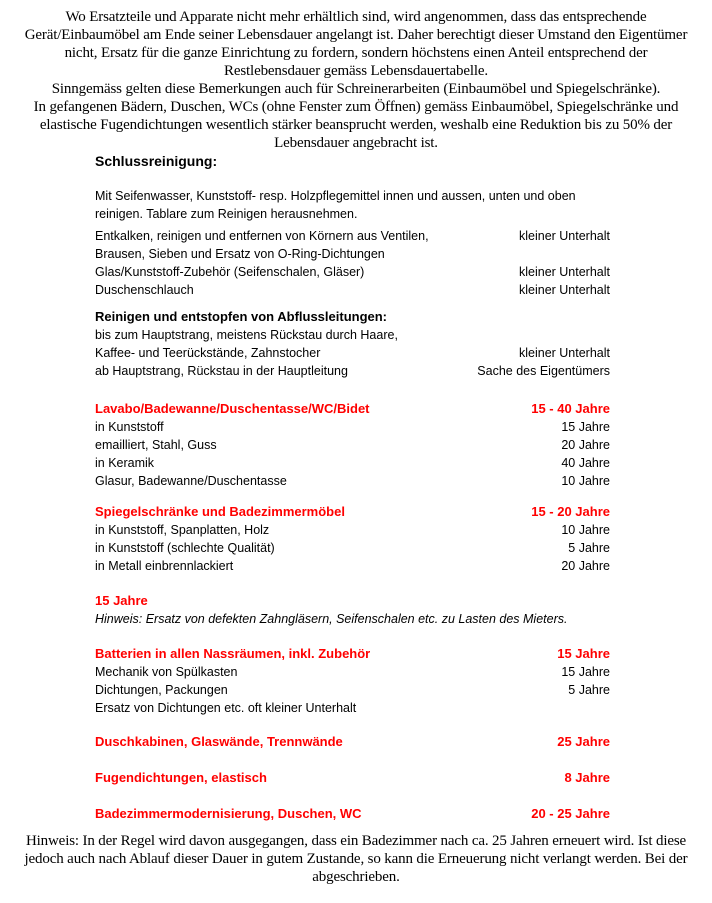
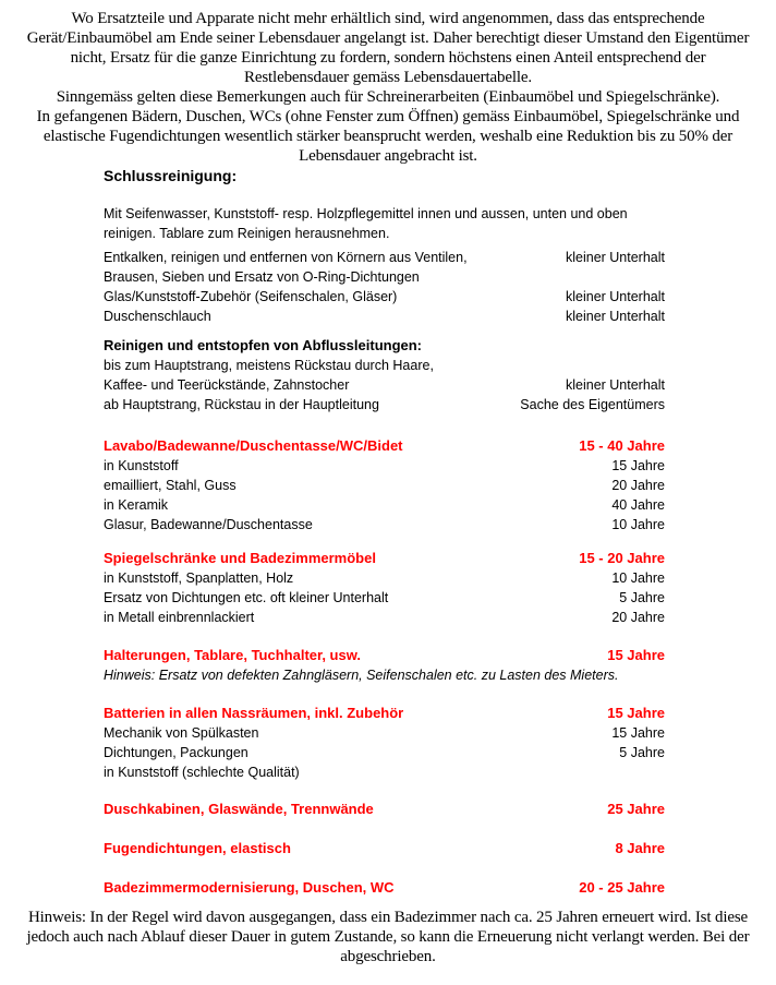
  Wo Ersatzteile und Apparate nicht mehr erhältlich sind, wird angenommen, dass das entsprechende
  Gerät/Einbaumöbel am Ende seiner Lebensdauer angelangt ist. Daher berechtigt dieser Umstand den Eigentümer
  nicht, Ersatz für die ganze Einrichtung zu fordern, sondern höchstens einen Anteil entsprechend der
  Restlebensdauer gemäss Lebensdauertabelle.
  Sinngemäss gelten diese Bemerkungen auch für Schreinerarbeiten (Einbaumöbel und Spiegelschränke).
  In gefangenen Bädern, Duschen, WCs (ohne Fenster zum Öffnen) gemäss Einbaumöbel, Spiegelschränke und
  elastische Fugendichtungen wesentlich stärker beansprucht werden, weshalb eine Reduktion bis zu 50% der
  Lebensdauer angebracht ist.
  Schlussreinigung:
  Mit Seifenwasser, Kunststoff- resp. Holzpflegemittel innen und aussen, unten und oben
  reinigen. Tablare zum Reinigen herausnehmen.
  Entkalken, reinigen und entfernen von Körnern aus Ventilen,
  Brausen, Sieben und Ersatz von O-Ring-Dichtungen
  kleiner Unterhalt
  Glas/Kunststoff-Zubehör (Seifenschalen, Gläser)
  kleiner Unterhalt
  Duschenschlauch
  kleiner Unterhalt
  Reinigen und entstopfen von Abflussleitungen:
  bis zum Hauptstrang, meistens Rückstau durch Haare,
  Kaffee- und Teerückstände, Zahnstocher
  kleiner Unterhalt
  ab Hauptstrang, Rückstau in der Hauptleitung
  Sache des Eigentümers
  Lavabo/Badewanne/Duschentasse/WC/Bidet
  15 - 40 Jahre
  in Kunststoff
  15 Jahre
  emailliert, Stahl, Guss
  20 Jahre
  in Keramik
  40 Jahre
  Glasur, Badewanne/Duschentasse
  10 Jahre
  Spiegelschränke und Badezimmermöbel
  15 - 20 Jahre
  in Kunststoff, Spanplatten, Holz
  10 Jahre
- in Kunststoff (schlechte Qualität)
+ Ersatz von Dichtungen etc. oft kleiner Unterhalt
  5 Jahre
  in Metall einbrennlackiert
  20 Jahre
+ Halterungen, Tablare, Tuchhalter, usw.
  15 Jahre
  Hinweis: Ersatz von defekten Zahngläsern, Seifenschalen etc. zu Lasten des Mieters.
  Batterien in allen Nassräumen, inkl. Zubehör
  15 Jahre
  Mechanik von Spülkasten
  15 Jahre
  Dichtungen, Packungen
  5 Jahre
- Ersatz von Dichtungen etc. oft kleiner Unterhalt
+ in Kunststoff (schlechte Qualität)
  Duschkabinen, Glaswände, Trennwände
  25 Jahre
  Fugendichtungen, elastisch
  8 Jahre
  Badezimmermodernisierung, Duschen, WC
  20 - 25 Jahre
  Hinweis: In der Regel wird davon ausgegangen, dass ein Badezimmer nach ca. 25 Jahren erneuert wird. Ist diese
  jedoch auch nach Ablauf dieser Dauer in gutem Zustande, so kann die Erneuerung nicht verlangt werden. Bei der
  abgeschrieben.
